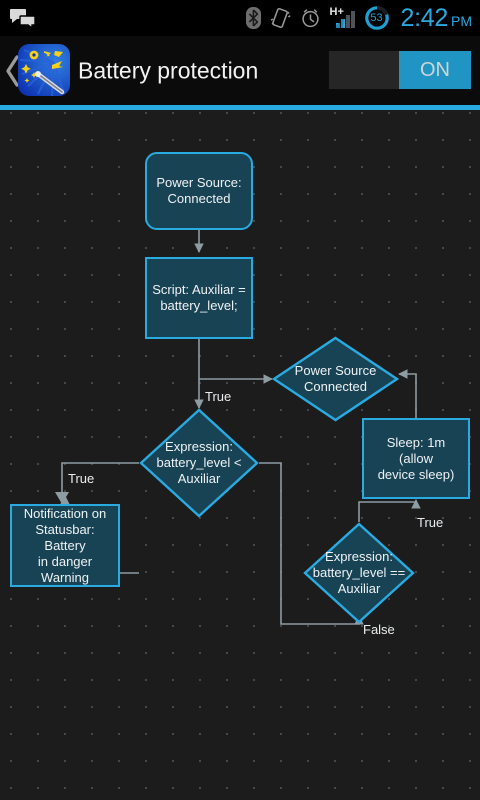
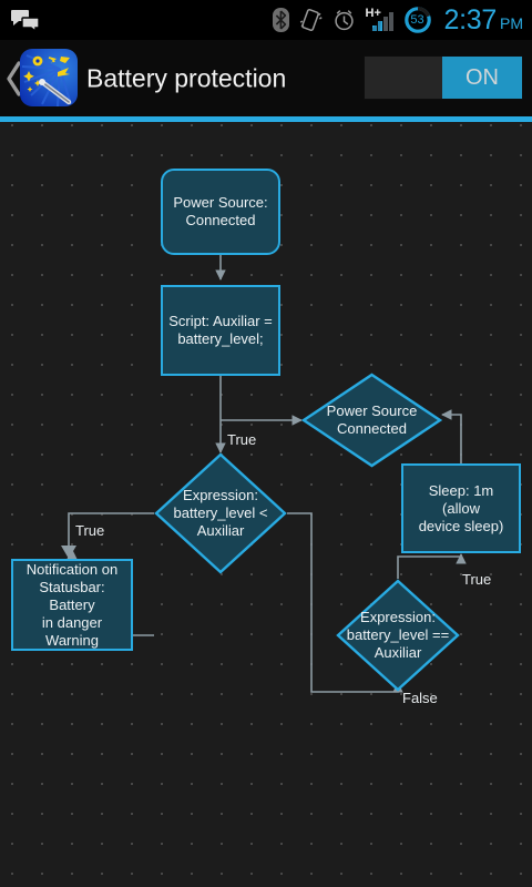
  H+
  53
- 2:42
+ 2:37
  PM
  Battery protection
  ON
  Power Source:
  Connected
  Script: Auxiliar =
  battery_level;
  Power Source
  Connected
  Expression:
  battery_level <
  Auxiliar
  Notification on
  Statusbar: Battery
  in danger
  Warning
  Sleep: 1m (allow
  device sleep)
  Expression:
  battery_level ==
  Auxiliar
  True
  True
  True
  False
